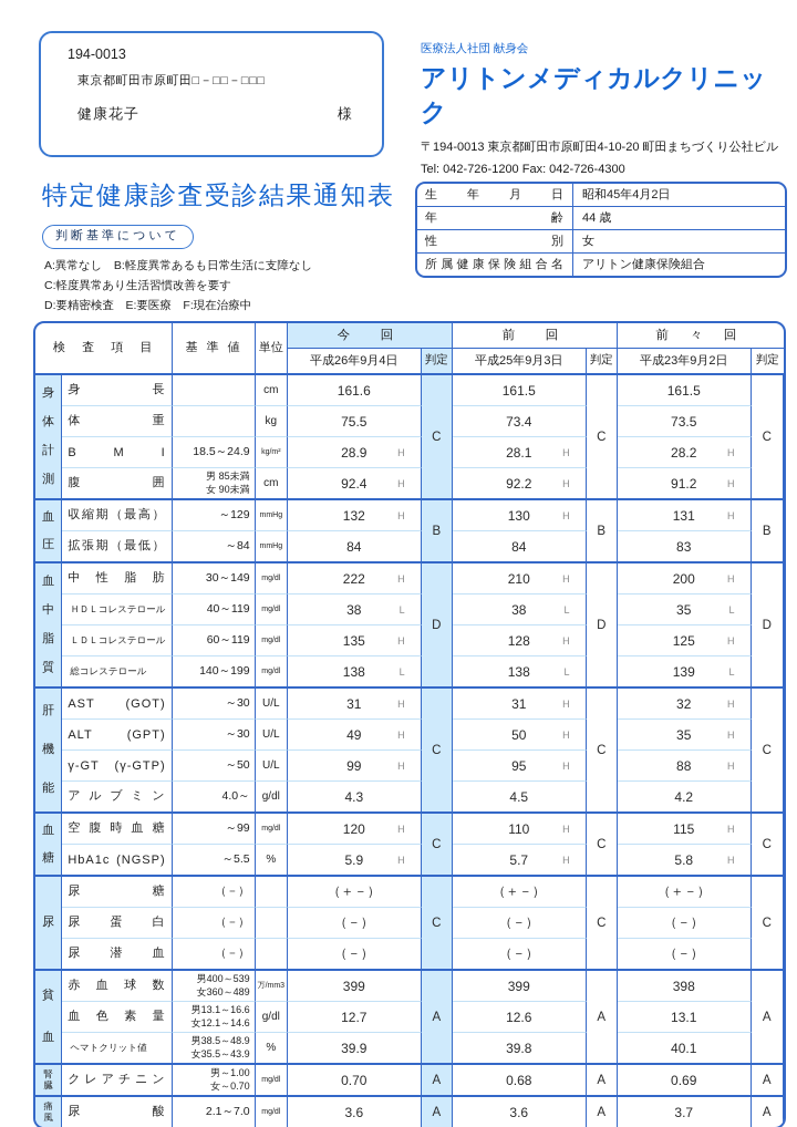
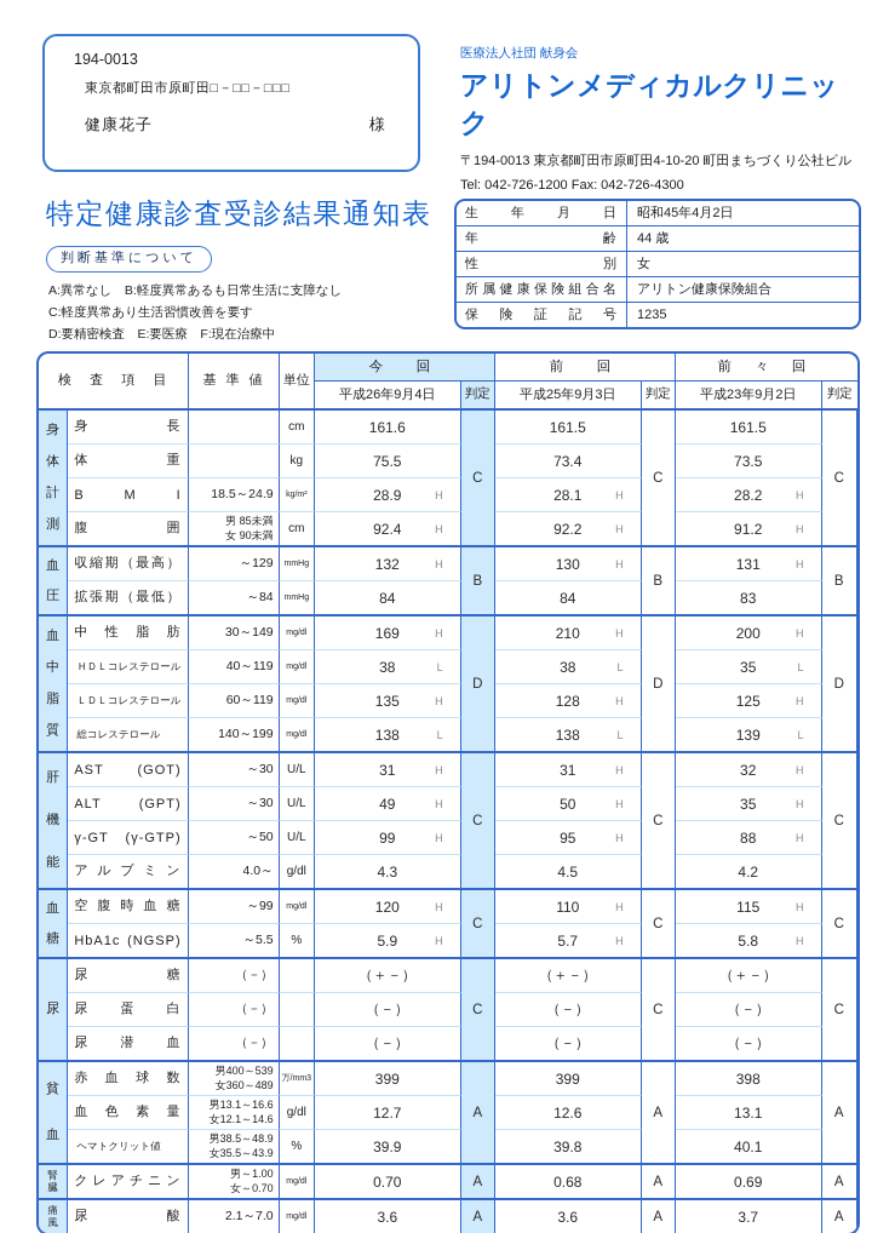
  194-0013
  東京都町田市原町田□－□□－□□□
  健康花子
  様
  医療法人社団 献身会
  アリトンメディカルクリニック
  〒194-0013 東京都町田市原町田4-10-20 町田まちづくり公社ビル
  Tel: 042-726-1200 Fax: 042-726-4300
  特定健康診査受診結果通知表
  判断基準について
  A:異常なし B:軽度異常あるも日常生活に支障なし
  C:軽度異常あり生活習慣改善を要す
  D:要精密検査 E:要医療 F:現在治療中
  生 年 月 日	昭和45年4月2日
  年 齢	44 歳
  性 別	女
  所属健康保険組合名	アリトン健康保険組合
+ 保 険 証 記 号	1235
  検 査 項 目	基 準 値	単位	今 回	前 回	前 々 回
  平成26年9月4日	判定	平成25年9月3日	判定	平成23年9月2日	判定
  身体計測	身 長		cm	161.6	C	161.5	C	161.5	C
  体 重		kg	75.5	73.4	73.5
  B M I	18.5～24.9		28.9 H	28.1 H	28.2 H
  腹 囲	男 85未満女 90未満	cm	92.4 H	92.2 H	91.2 H
  血圧	収縮期（最高）	～129		132 H	B	130 H	B	131 H	B
  拡張期（最低）	～84		84	84	83
- 血中脂質	中 性 脂 肪	30～149		222 H	D	210 H	D	200 H	D
+ 血中脂質	中 性 脂 肪	30～149		169 H	D	210 H	D	200 H	D
  ＨＤＬコレステロール	40～119		38 L	38 L	35 L
  ＬＤＬコレステロール	60～119		135 H	128 H	125 H
  総コレステロール	140～199		138 L	138 L	139 L
  肝機能	AST (GOT)	～30	U/L	31 H	C	31 H	C	32 H	C
  ALT (GPT)	～30	U/L	49 H	50 H	35 H
  γ-GT (γ-GTP)	～50	U/L	99 H	95 H	88 H
  ア ル ブ ミ ン	4.0～	g/dl	4.3	4.5	4.2
  血糖	空 腹 時 血 糖	～99		120 H	C	110 H	C	115 H	C
  HbA1c (NGSP)	～5.5	%	5.9 H	5.7 H	5.8 H
  尿	尿 糖	（－）		（＋－）	C	（＋－）	C	（＋－）	C
  尿 蛋 白	（－）		（－）	（－）	（－）
  尿 潜 血	（－）		（－）	（－）	（－）
  貧血	赤 血 球 数	男400～539女360～489		399	A	399	A	398	A
  血 色 素 量	男13.1～16.6女12.1～14.6	g/dl	12.7	12.6	13.1
  ヘマトクリット値	男38.5～48.9女35.5～43.9	%	39.9	39.8	40.1
  腎臓	クレアチニン	男～1.00女～0.70		0.70	A	0.68	A	0.69	A
  痛風	尿 酸	2.1～7.0		3.6	A	3.6	A	3.7	A
